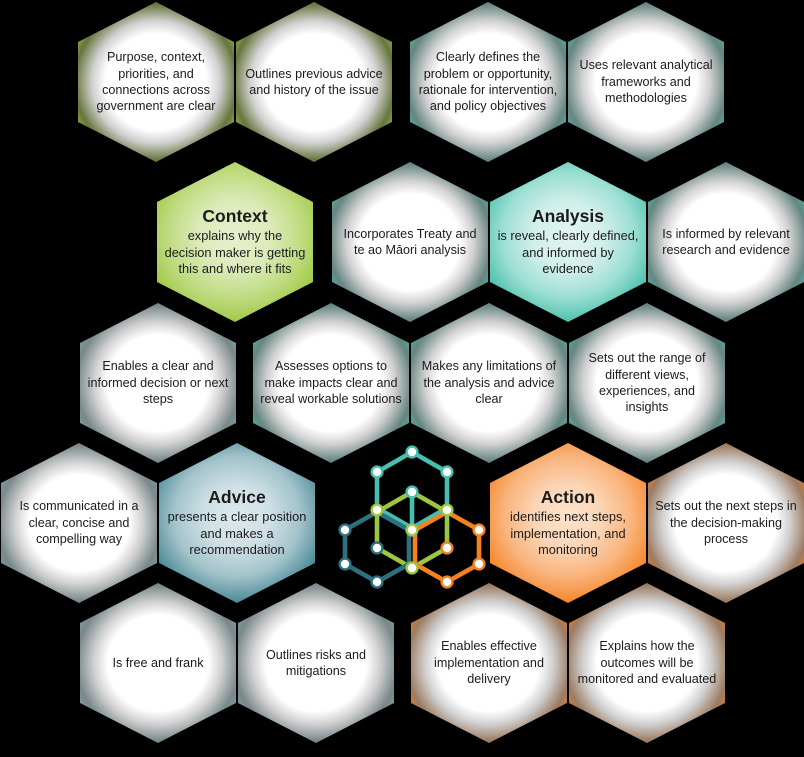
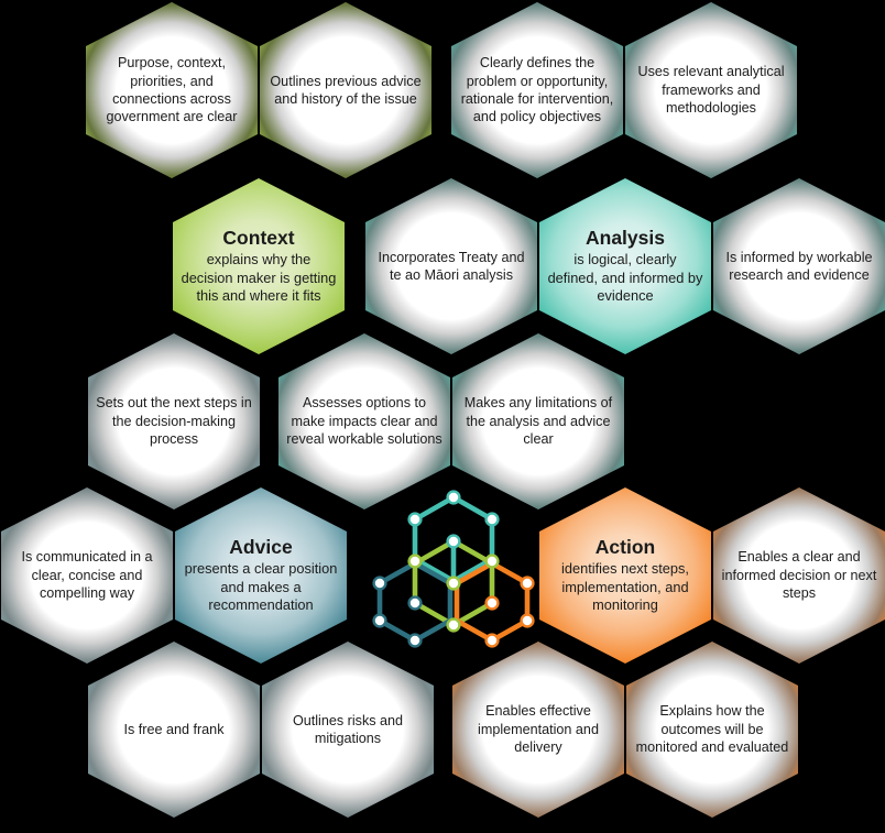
  Purpose, context, priorities, and connections across government are clear
  Outlines previous advice and history of the issue
  Clearly defines the problem or opportunity, rationale for intervention, and policy objectives
  Uses relevant analytical frameworks and methodologies
  Context
  explains why the decision maker is getting this and where it fits
  Incorporates Treaty and te ao Māori analysis
  Analysis
- is reveal, clearly defined, and informed by evidence
+ is logical, clearly defined, and informed by evidence
- Is informed by relevant research and evidence
+ Is informed by workable research and evidence
- Enables a clear and informed decision or next steps
+ Sets out the next steps in the decision-making process
  Assesses options to make impacts clear and reveal workable solutions
  Makes any limitations of the analysis and advice clear
- Sets out the range of different views, experiences, and insights
  Is communicated in a clear, concise and compelling way
  Advice
  presents a clear position and makes a recommendation
  Action
  identifies next steps, implementation, and monitoring
- Sets out the next steps in the decision-making process
+ Enables a clear and informed decision or next steps
  Is free and frank
  Outlines risks and mitigations
  Enables effective implementation and delivery
  Explains how the outcomes will be monitored and evaluated
